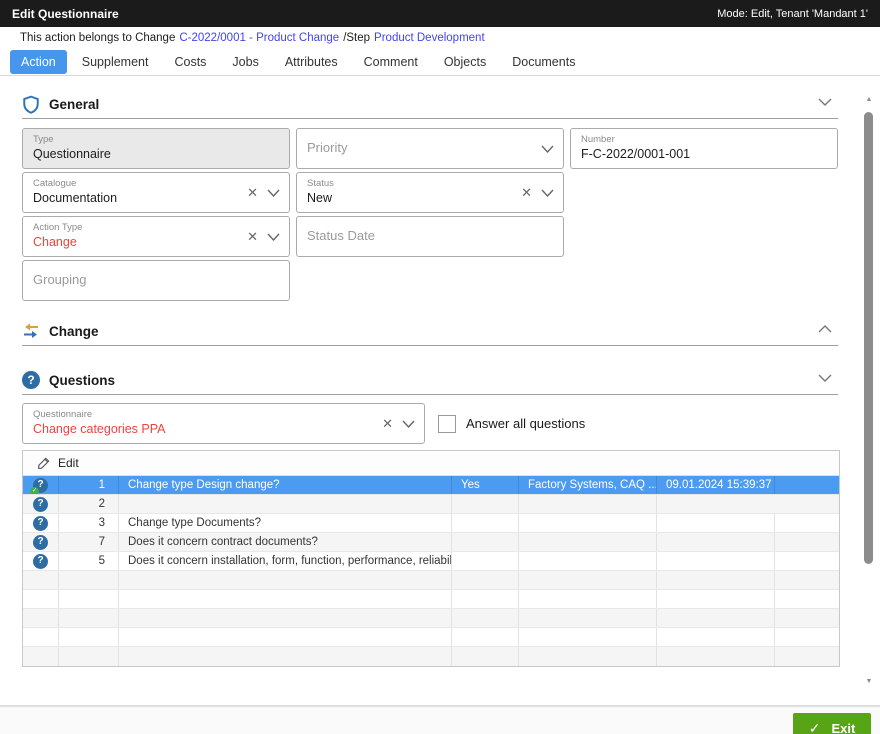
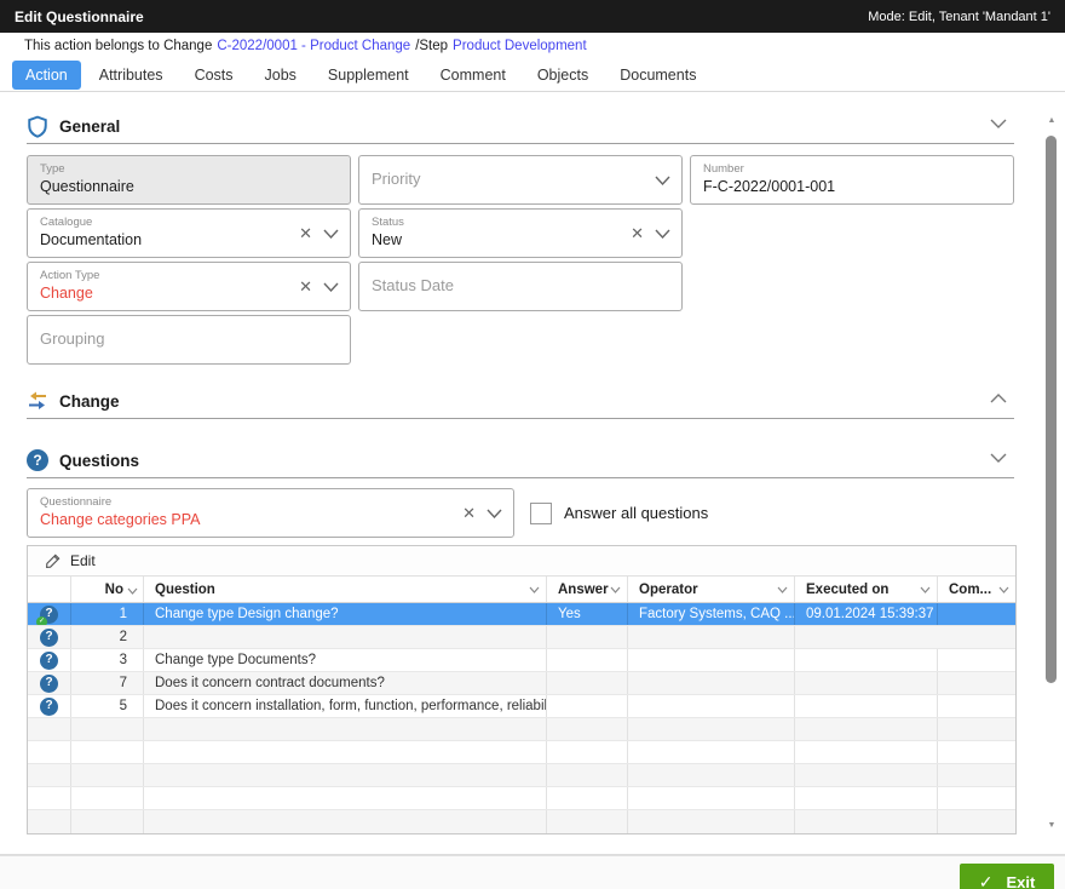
  Edit Questionnaire
  Mode: Edit, Tenant 'Mandant 1'
  This action belongs to Change
  C-2022/0001 - Product Change
  /Step
  Product Development
  Action
- Supplement
+ Attributes
  Costs
  Jobs
- Attributes
+ Supplement
  Comment
  Objects
  Documents
  General
  Type
  Questionnaire
  Priority
  Number
  F-C-2022/0001-001
  Catalogue
  Documentation
  ✕
  Status
  New
  ✕
  Action Type
  Change
  ✕
  Status Date
  Grouping
  Change
  ?
  Questions
  Questionnaire
  Change categories PPA
  ✕
  Answer all questions
  Edit
+ No
+ Question
+ Answer
+ Operator
+ Executed on
+ Com...
  ?
  1
  Change type Design change?
  Yes
  Factory Systems, CAQ ...
  09.01.2024 15:39:37
  ?
  2
  ?
  3
  Change type Documents?
  ?
  7
  Does it concern contract documents?
  ?
  5
  Does it concern installation, form, function, performance, reliabil
  ✓
  Exit
